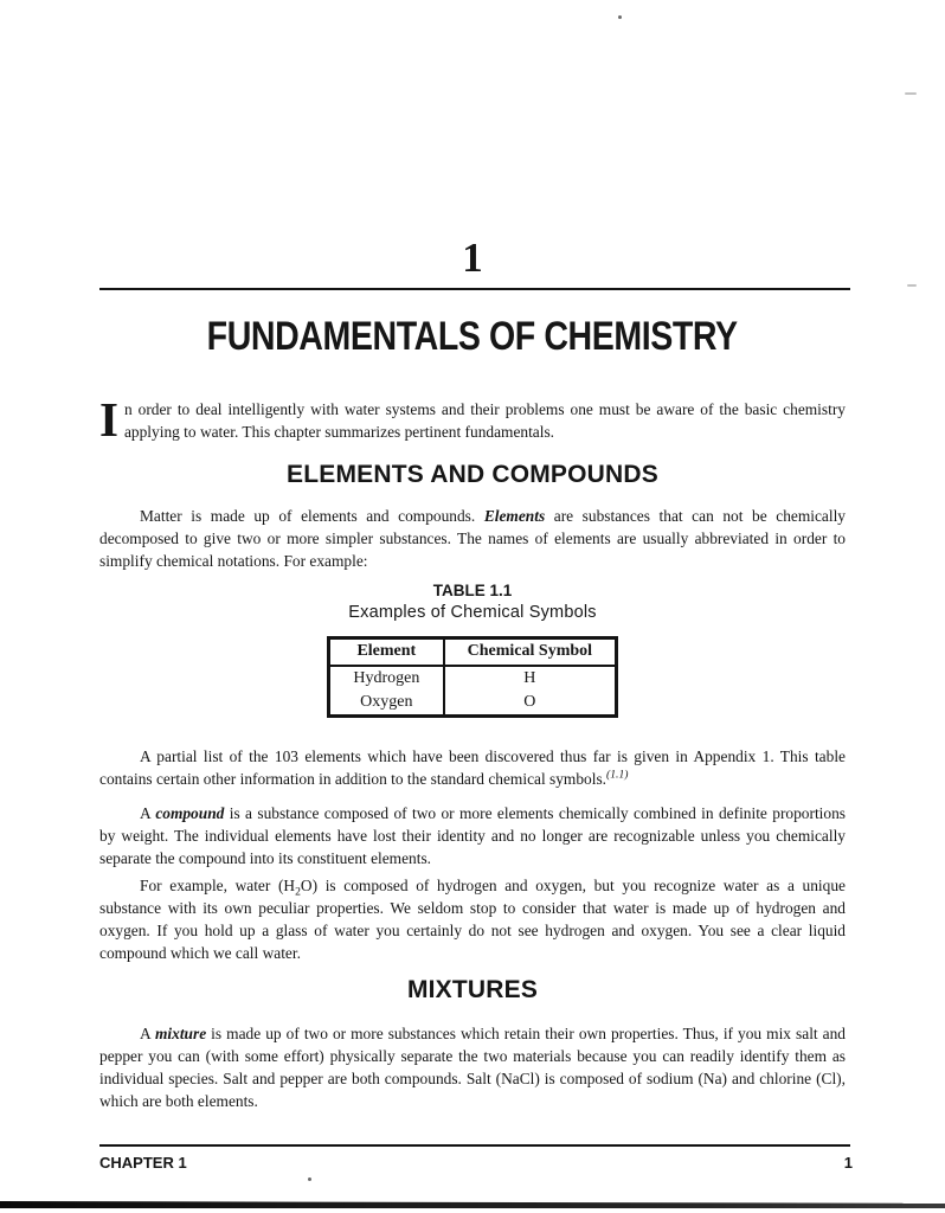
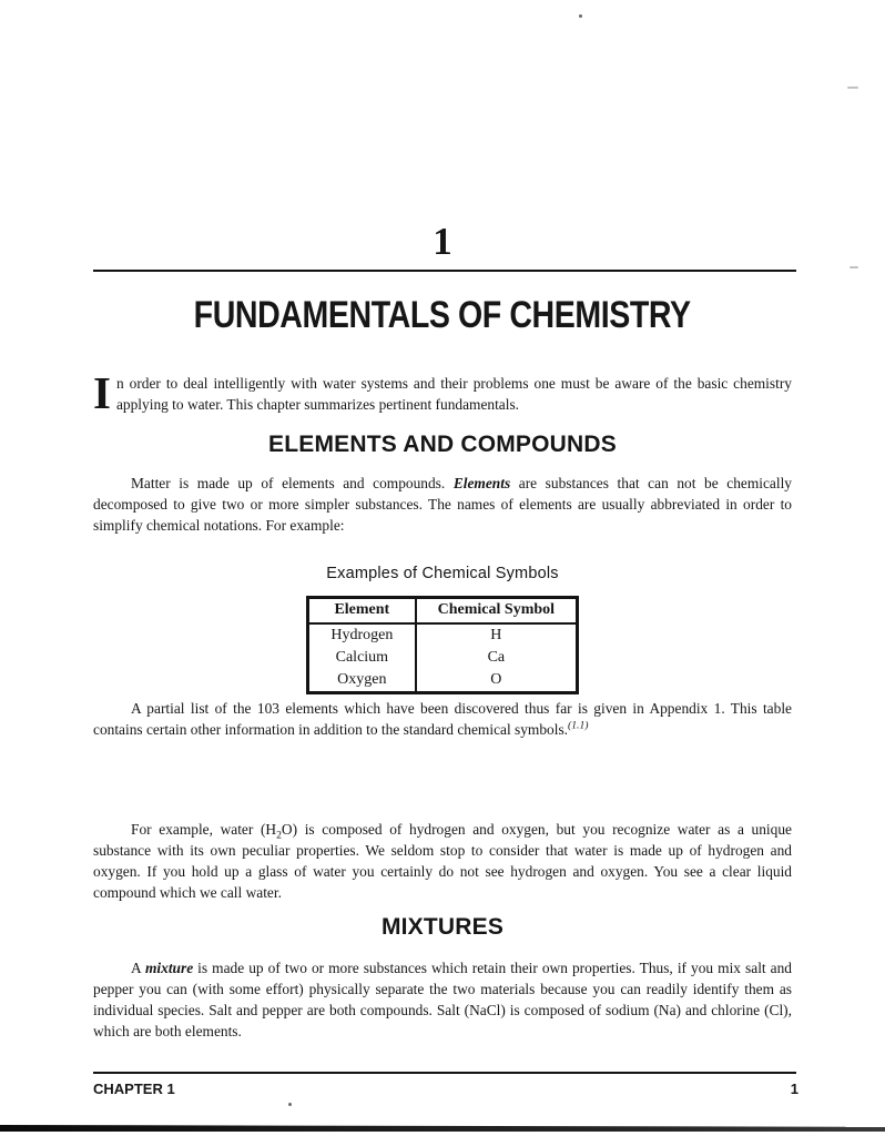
  1
  FUNDAMENTALS OF CHEMISTRY
  I
  n order to deal intelligently with water systems and their problems one must be aware of the basic chemistry applying to water. This chapter summarizes pertinent fundamentals.
  ELEMENTS AND COMPOUNDS
  Matter is made up of elements and compounds. Elements are substances that can not be chemically decomposed to give two or more simpler substances. The names of elements are usually abbreviated in order to simplify chemical notations. For example:
- TABLE 1.1
  Examples of Chemical Symbols
  Element	Chemical Symbol
  Hydrogen	H
+ Calcium	Ca
  Oxygen	O
  A partial list of the 103 elements which have been discovered thus far is given in Appendix 1. This table contains certain other information in addition to the standard chemical symbols.(1.1)
- A compound is a substance composed of two or more elements chemically combined in definite proportions by weight. The individual elements have lost their identity and no longer are recognizable unless you chemically separate the compound into its constituent elements.
  For example, water (H2O) is composed of hydrogen and oxygen, but you recognize water as a unique substance with its own peculiar properties. We seldom stop to consider that water is made up of hydrogen and oxygen. If you hold up a glass of water you certainly do not see hydrogen and oxygen. You see a clear liquid compound which we call water.
  MIXTURES
  A mixture is made up of two or more substances which retain their own properties. Thus, if you mix salt and pepper you can (with some effort) physically separate the two materials because you can readily identify them as individual species. Salt and pepper are both compounds. Salt (NaCl) is composed of sodium (Na) and chlorine (Cl), which are both elements.
  CHAPTER 1
  1
